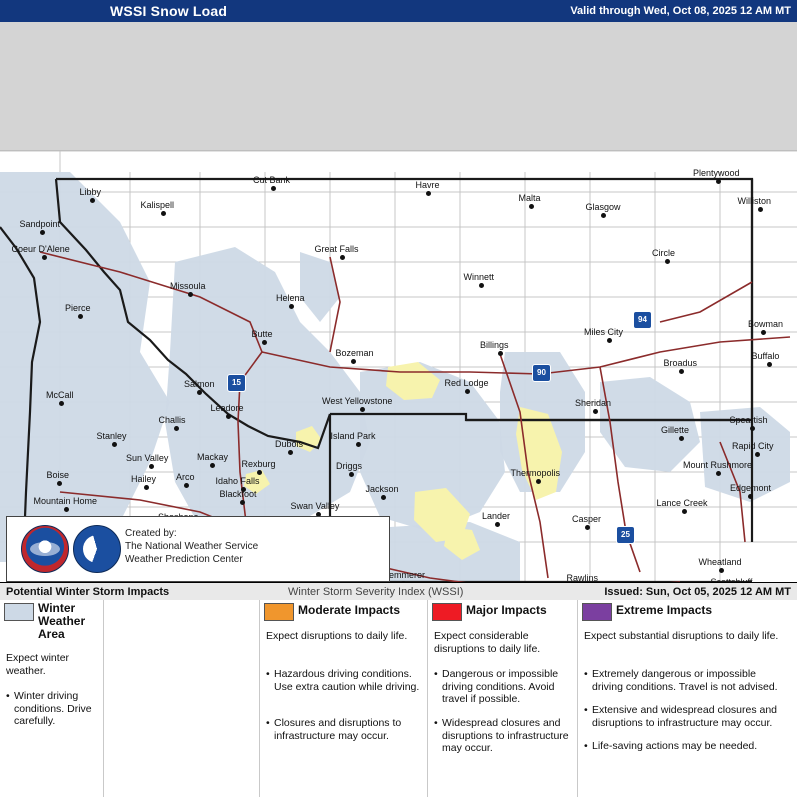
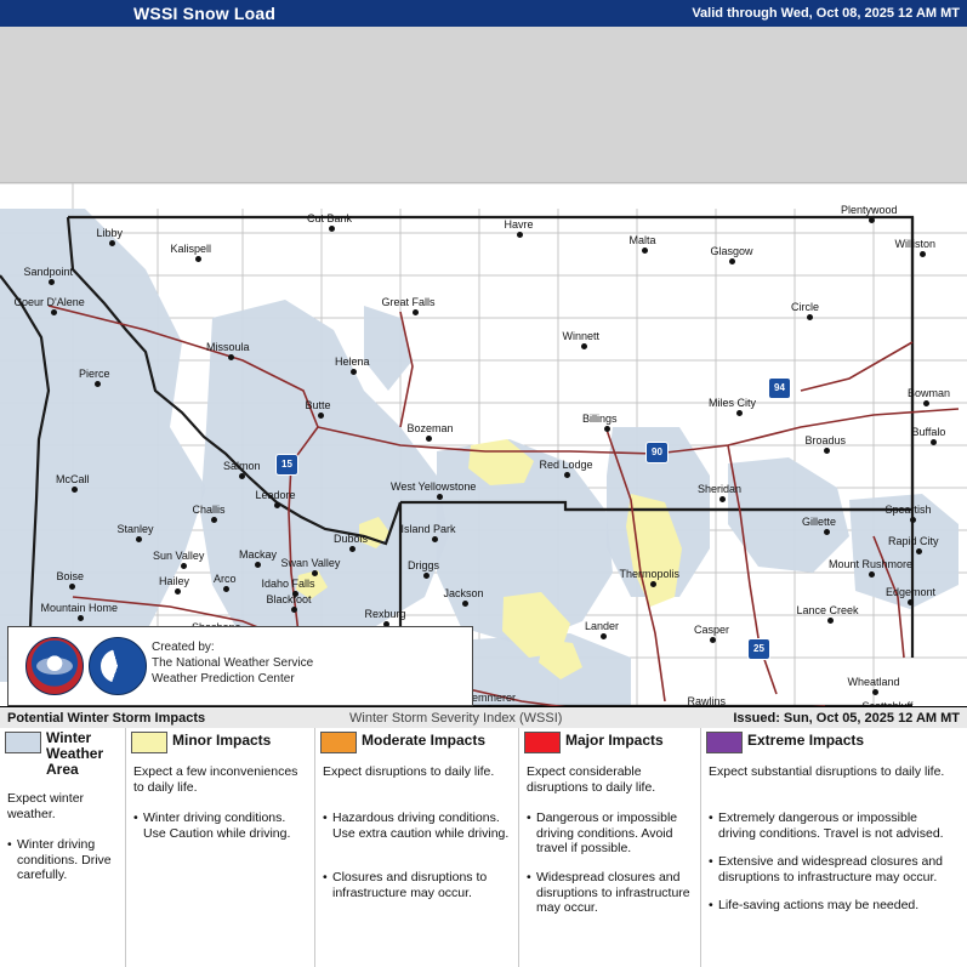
  WSSI Snow Load
  Valid through Wed, Oct 08, 2025 12 AM MT
  Libby
  Kalispell
  Cut Bank
  Havre
  Malta
  Glasgow
  Plentywood
  Williston
  Sandpoint
  Coeur D'Alene
  Great Falls
  Circle
  Missoula
  Helena
  Winnett
  Pierce
  Bowman
  Butte
  Billings
  Miles City
  Buffalo
  Bozeman
  Broadus
  Salmon
  Red Lodge
  McCall
  West Yellowstone
  Sheridan
  Leadore
  Challis
  Gillette
  Speartish
  Stanley
  Island Park
  Dubois
  Rapid City
  Sun Valley
  Mackay
- Rexburg
+ Swan Valley
  Driggs
  Mount Rushmore
  Boise
  Hailey
  Arco
  Idaho Falls
  Edgemont
  Jackson
  Thermopolis
  Mountain Home
  Blackfoot
- Swan Valley
+ Rexburg
  Lance Creek
  Lander
  Casper
  Wheatland
  emmerer
  Rawlins
  15
  94
  90
  25
  Created by:
  The National Weather Service
  Weather Prediction Center
  Potential Winter Storm Impacts
  Winter Storm Severity Index (WSSI)
  Issued: Sun, Oct 05, 2025 12 AM MT
  Winter Weather Area
  Expect winter weather.
  Winter driving conditions. Drive carefully.
+ Minor Impacts
+ Expect a few inconveniences to daily life.
+ Winter driving conditions. Use Caution while driving.
  Moderate Impacts
  Expect disruptions to daily life.
  Hazardous driving conditions. Use extra caution while driving.
  Closures and disruptions to infrastructure may occur.
  Major Impacts
  Expect considerable disruptions to daily life.
  Dangerous or impossible driving conditions. Avoid travel if possible.
  Widespread closures and disruptions to infrastructure may occur.
  Extreme Impacts
  Expect substantial disruptions to daily life.
  Extremely dangerous or impossible driving conditions. Travel is not advised.
  Extensive and widespread closures and disruptions to infrastructure may occur.
  Life-saving actions may be needed.
